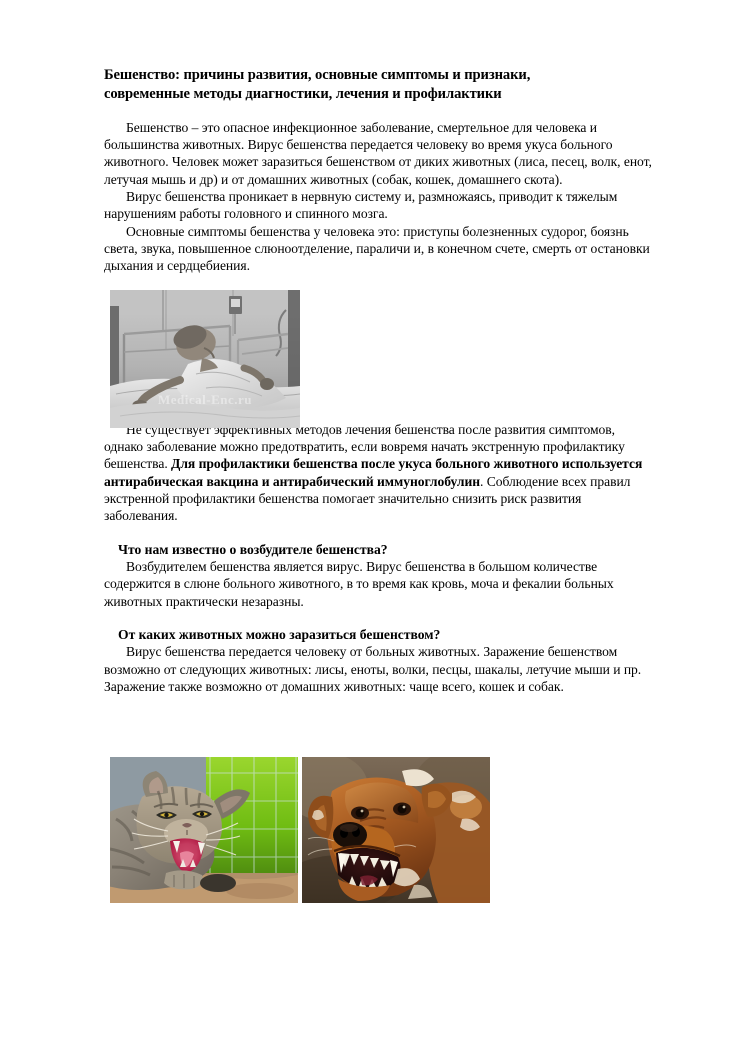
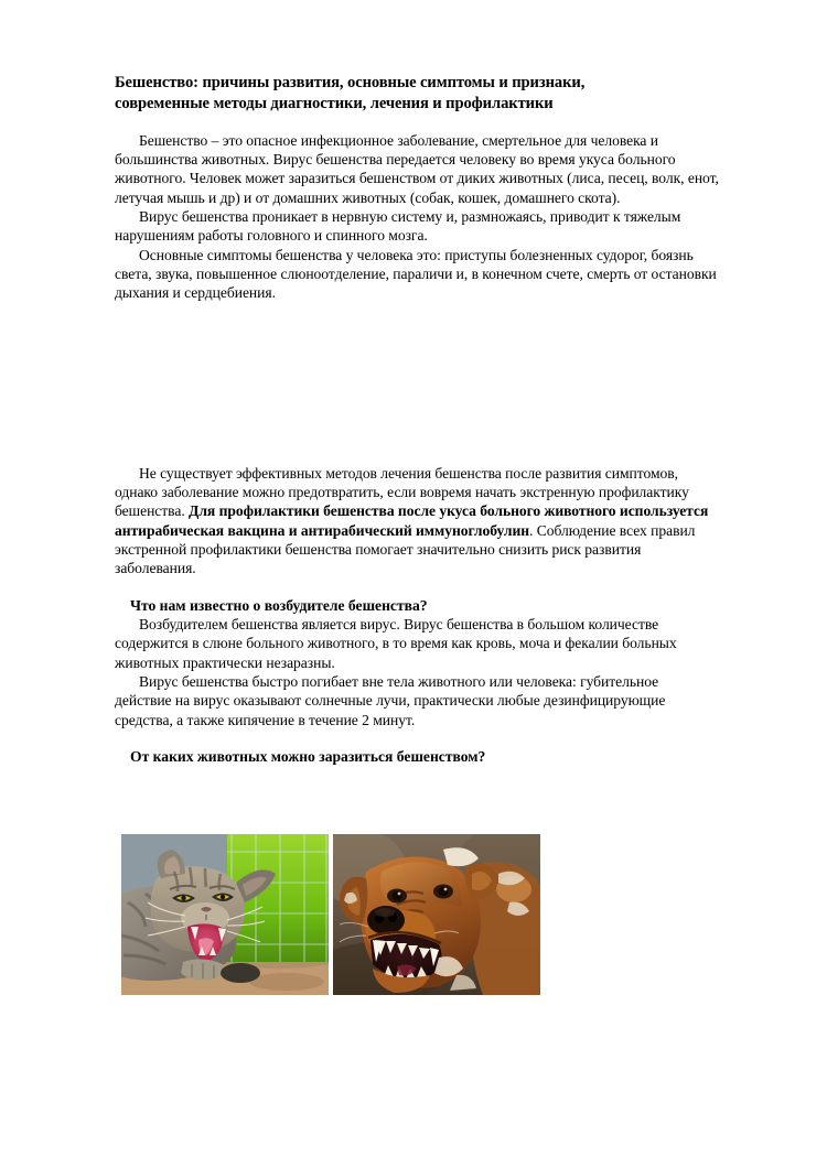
  Бешенство: причины развития, основные симптомы и признаки,
  современные методы диагностики, лечения и профилактики
  Бешенство – это опасное инфекционное заболевание, смертельное для человека и большинства животных. Вирус бешенства передается человеку во время укуса больного животного. Человек может заразиться бешенством от диких животных (лиса, песец, волк, енот, летучая мышь и др) и от домашних животных (собак, кошек, домашнего скота).
  Вирус бешенства проникает в нервную систему и, размножаясь, приводит к тяжелым нарушениям работы головного и спинного мозга.
  Основные симптомы бешенства у человека это: приступы болезненных судорог, боязнь света, звука, повышенное слюноотделение, параличи и, в конечном счете, смерть от остановки дыхания и сердцебиения.
  Не существует эффективных методов лечения бешенства после развития симптомов, однако заболевание можно предотвратить, если вовремя начать экстренную профилактику бешенства. Для профилактики бешенства после укуса больного животного используется антирабическая вакцина и антирабический иммуноглобулин. Соблюдение всех правил экстренной профилактики бешенства помогает значительно снизить риск развития заболевания.
  Что нам известно о возбудителе бешенства?
  Возбудителем бешенства является вирус. Вирус бешенства в большом количестве содержится в слюне больного животного, в то время как кровь, моча и фекалии больных животных практически незаразны.
+ Вирус бешенства быстро погибает вне тела животного или человека: губительное действие на вирус оказывают солнечные лучи, практически любые дезинфицирующие средства, а также кипячение в течение 2 минут.
  От каких животных можно заразиться бешенством?
- Вирус бешенства передается человеку от больных животных. Заражение бешенством возможно от следующих животных: лисы, еноты, волки, песцы, шакалы, летучие мыши и пр. Заражение также возможно от домашних животных: чаще всего, кошек и собак.
- Medical-Enc.ru
